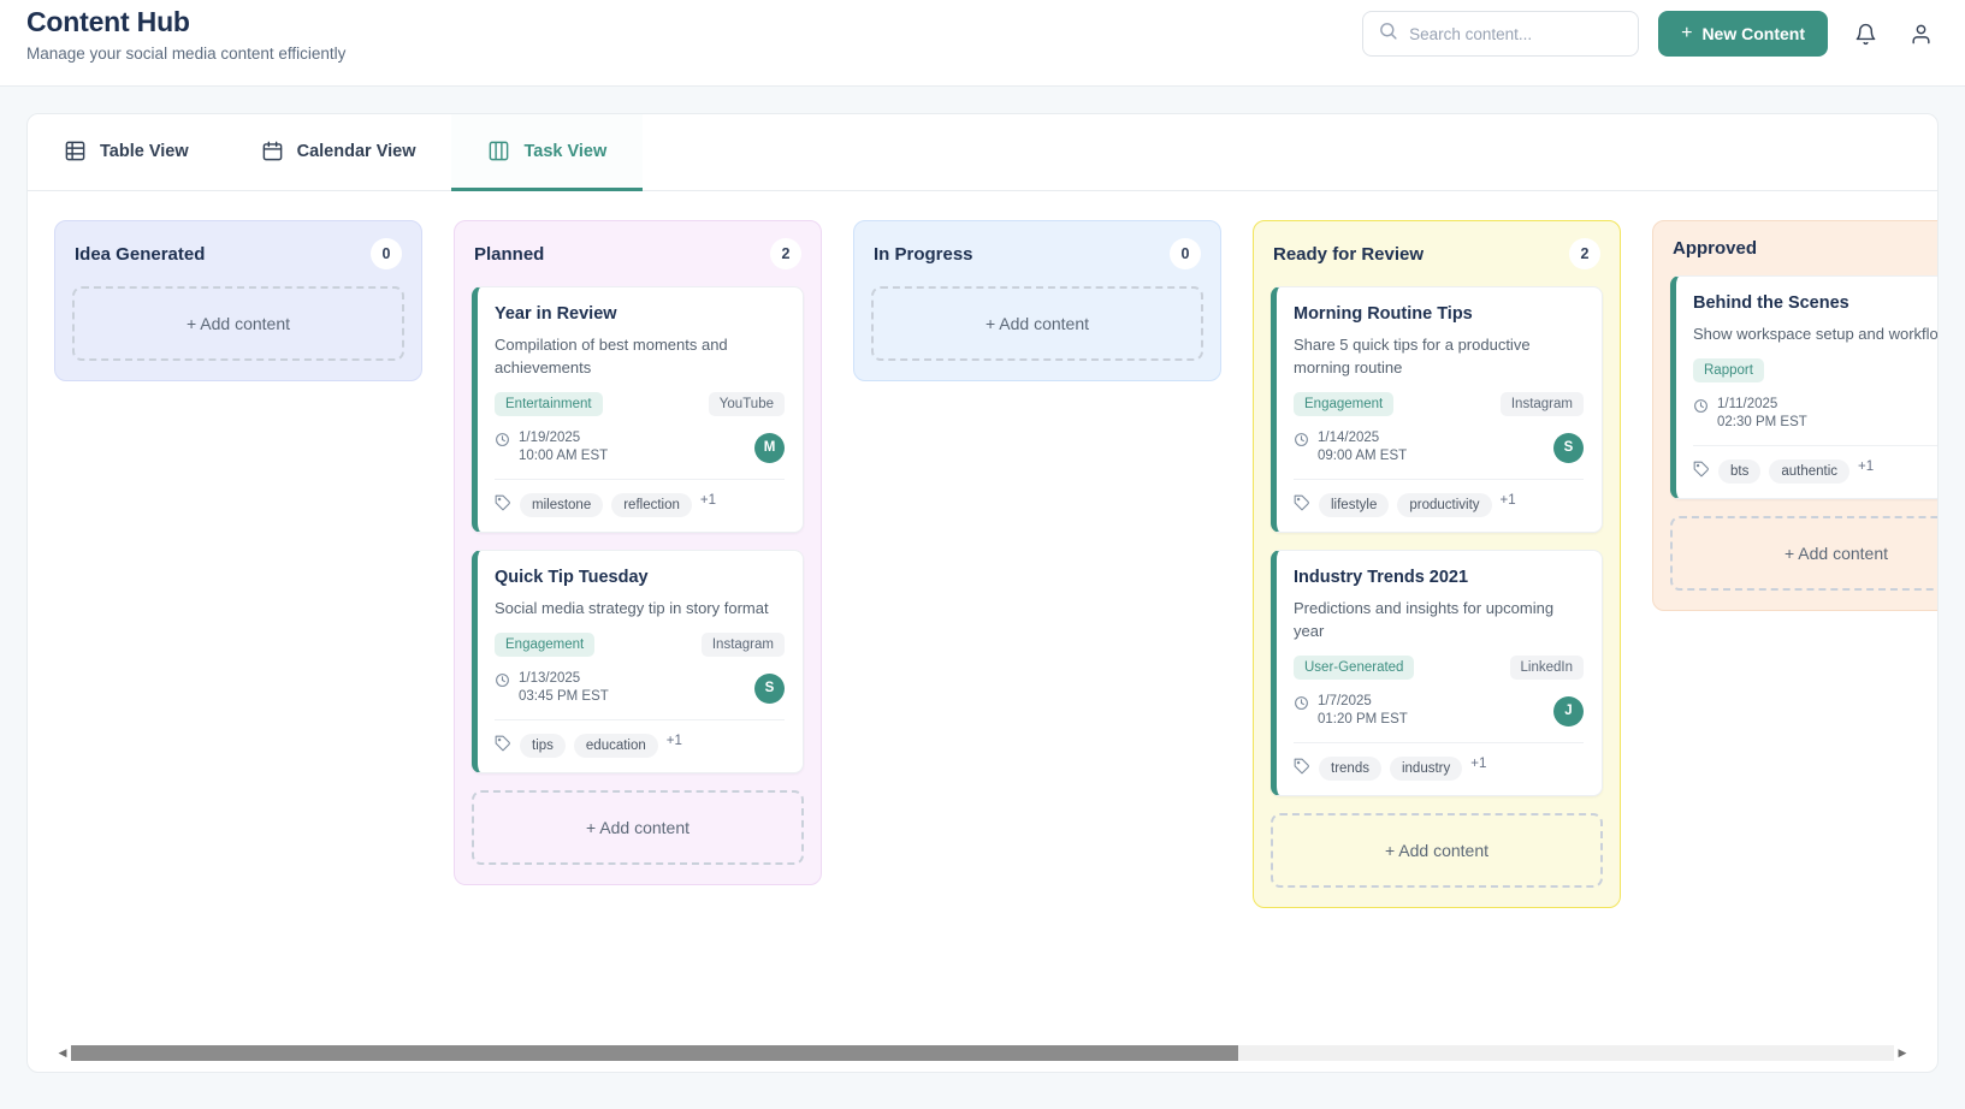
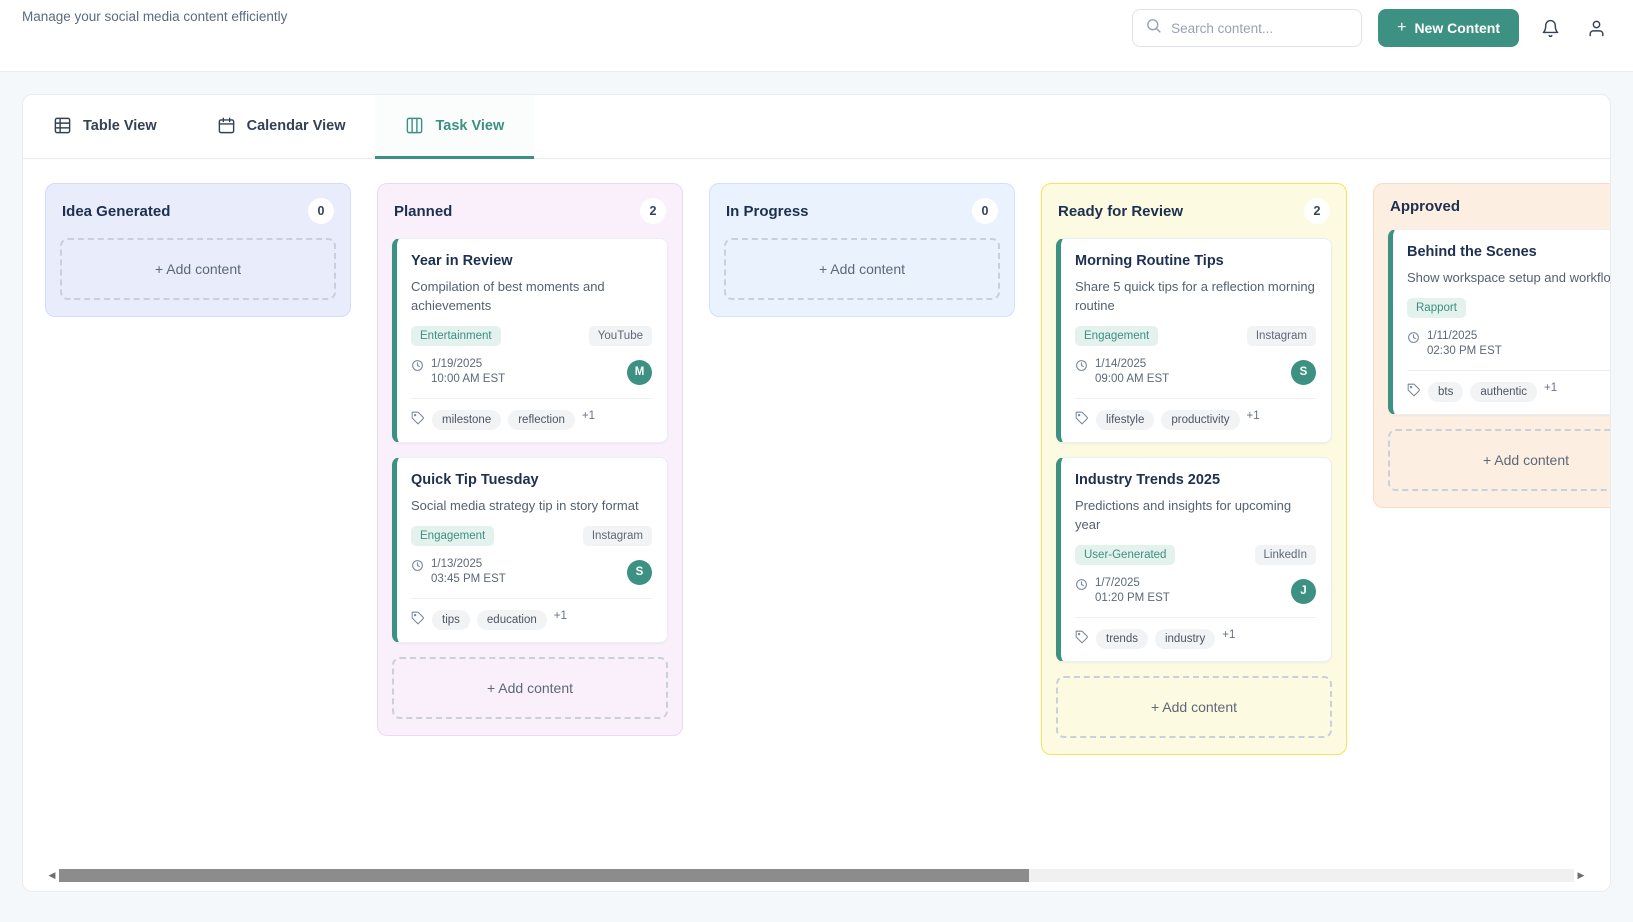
- Content Hub
  Manage your social media content efficiently
  Search content...
  +
  New Content
  Table View
  Calendar View
  Task View
  Idea Generated
  0
  + Add content
  Planned
  2
  Year in Review
  Compilation of best moments and achievements
  Entertainment
  YouTube
  1/19/2025
  10:00 AM EST
  M
  milestone
  reflection
  +1
  Quick Tip Tuesday
  Social media strategy tip in story format
  Engagement
  Instagram
  1/13/2025
  03:45 PM EST
  S
  tips
  education
  +1
  + Add content
  In Progress
  0
  + Add content
  Ready for Review
  2
  Morning Routine Tips
- Share 5 quick tips for a productive morning routine
+ Share 5 quick tips for a reflection morning routine
  Engagement
  Instagram
  1/14/2025
  09:00 AM EST
  S
  lifestyle
  productivity
  +1
- Industry Trends 2021
+ Industry Trends 2025
  Predictions and insights for upcoming year
  User-Generated
  LinkedIn
  1/7/2025
  01:20 PM EST
  J
  trends
  industry
  +1
  + Add content
  Approved
  Behind the Scenes
  Show workspace setup and workflo
  Rapport
  1/11/2025
  02:30 PM EST
  bts
  authentic
  +1
  + Add content
  ◀
  ▶
